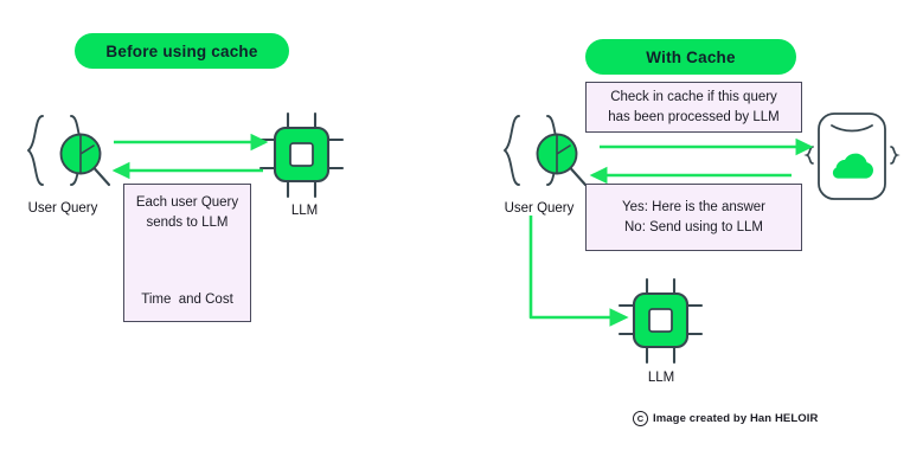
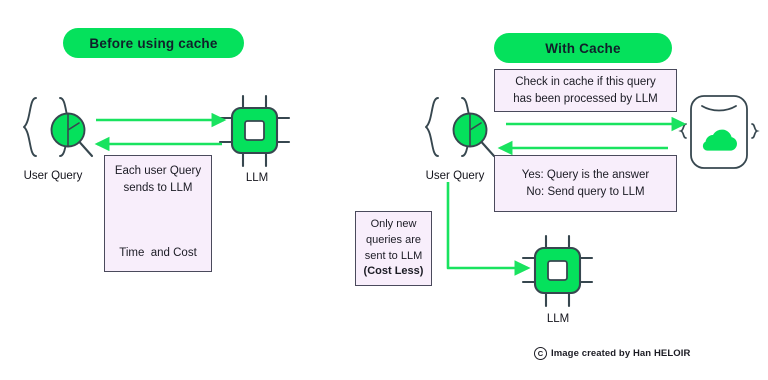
  Before using cache
  With Cache
  Each user Query
  sends to LLM
  Time and Cost
  Check in cache if this query
  has been processed by LLM
- Yes: Here is the answer
+ Yes: Query is the answer
- No: Send using to LLM
+ No: Send query to LLM
+ Only new
+ queries are
+ sent to LLM
+ (Cost Less)
  User Query
  LLM
  User Query
  LLM
  C
  Image created by Han HELOIR
